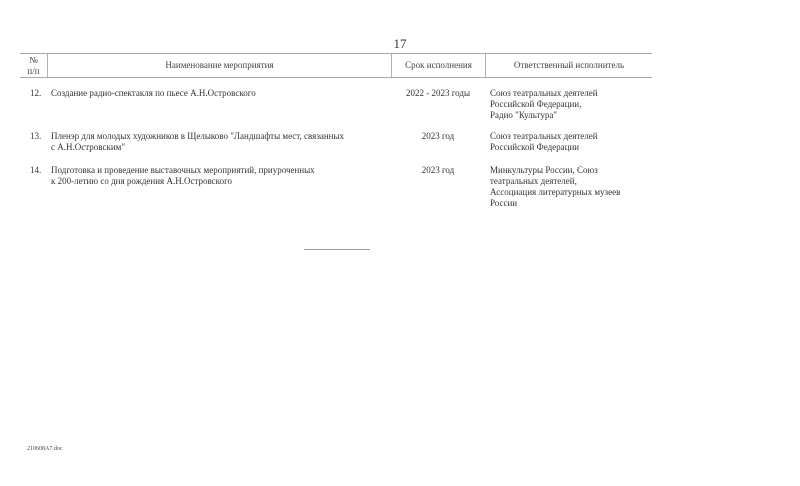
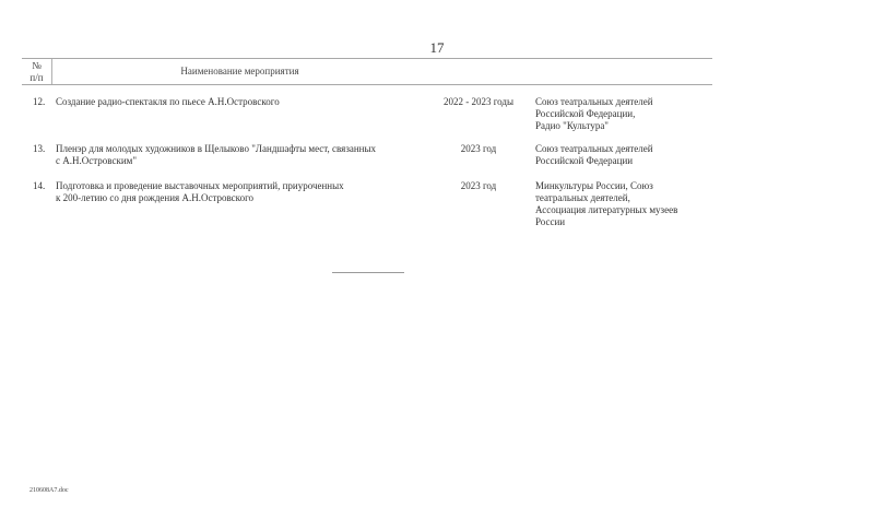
  17
  №
  п/п
  Наименование мероприятия
- Срок исполнения
- Ответственный исполнитель
  12.
  Создание радио-спектакля по пьесе А.Н.Островского
  2022 - 2023 годы
  Союз театральных деятелей
  Российской Федерации,
  Радио "Культура"
  13.
  Пленэр для молодых художников в Щелыково "Ландшафты мест, связанных
  с А.Н.Островским"
  2023 год
  Союз театральных деятелей
  Российской Федерации
  14.
  Подготовка и проведение выставочных мероприятий, приуроченных
  к 200-летию со дня рождения А.Н.Островского
  2023 год
  Минкультуры России, Союз
  театральных деятелей,
  Ассоциация литературных музеев
  России
